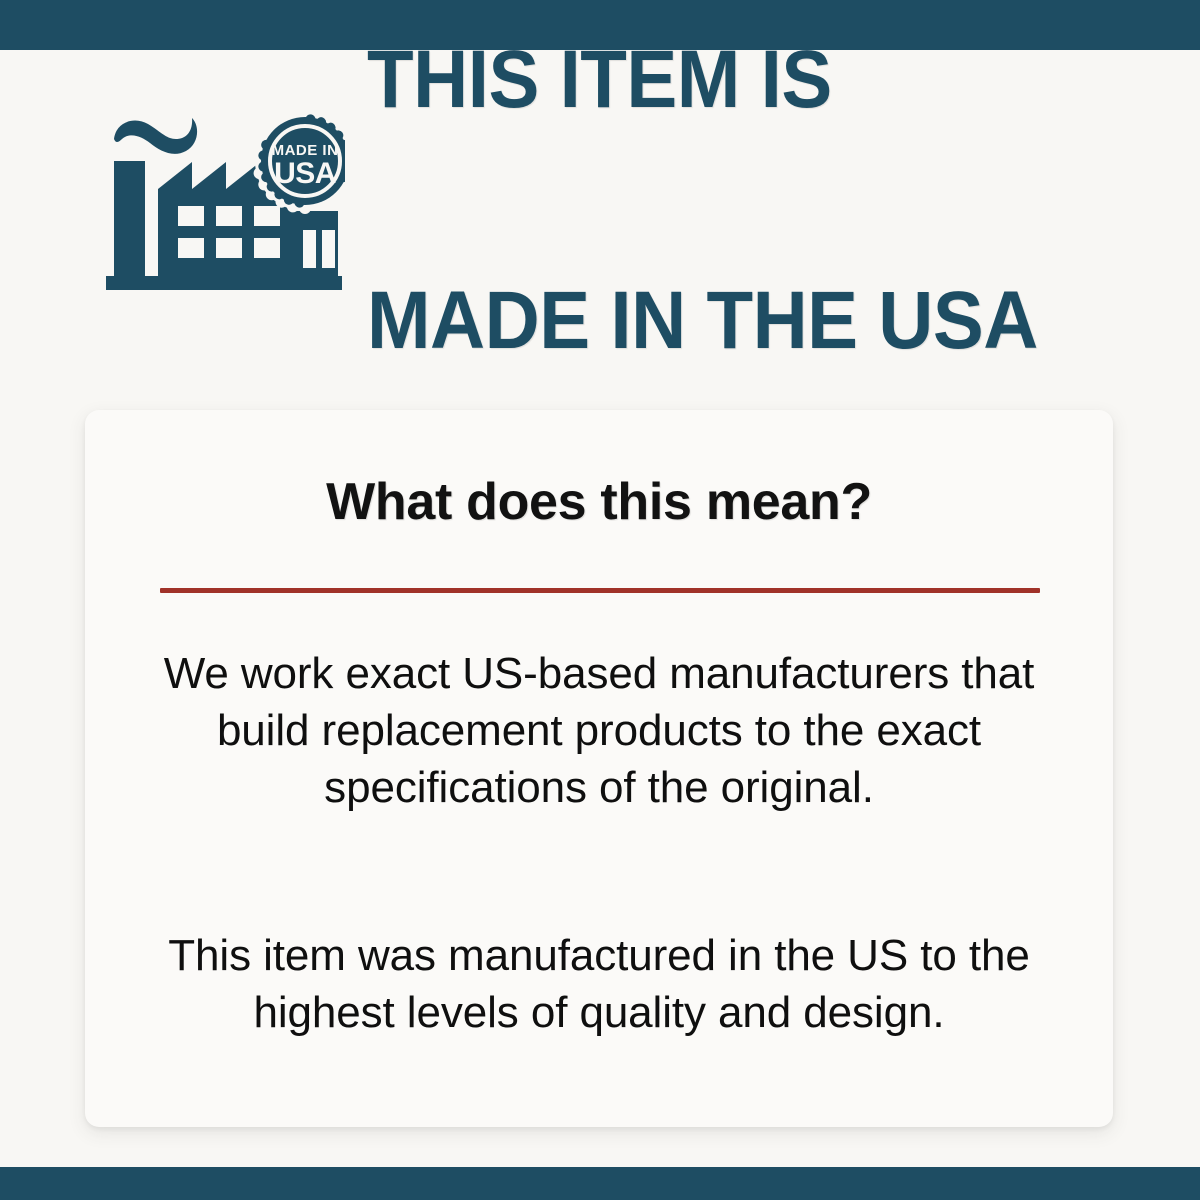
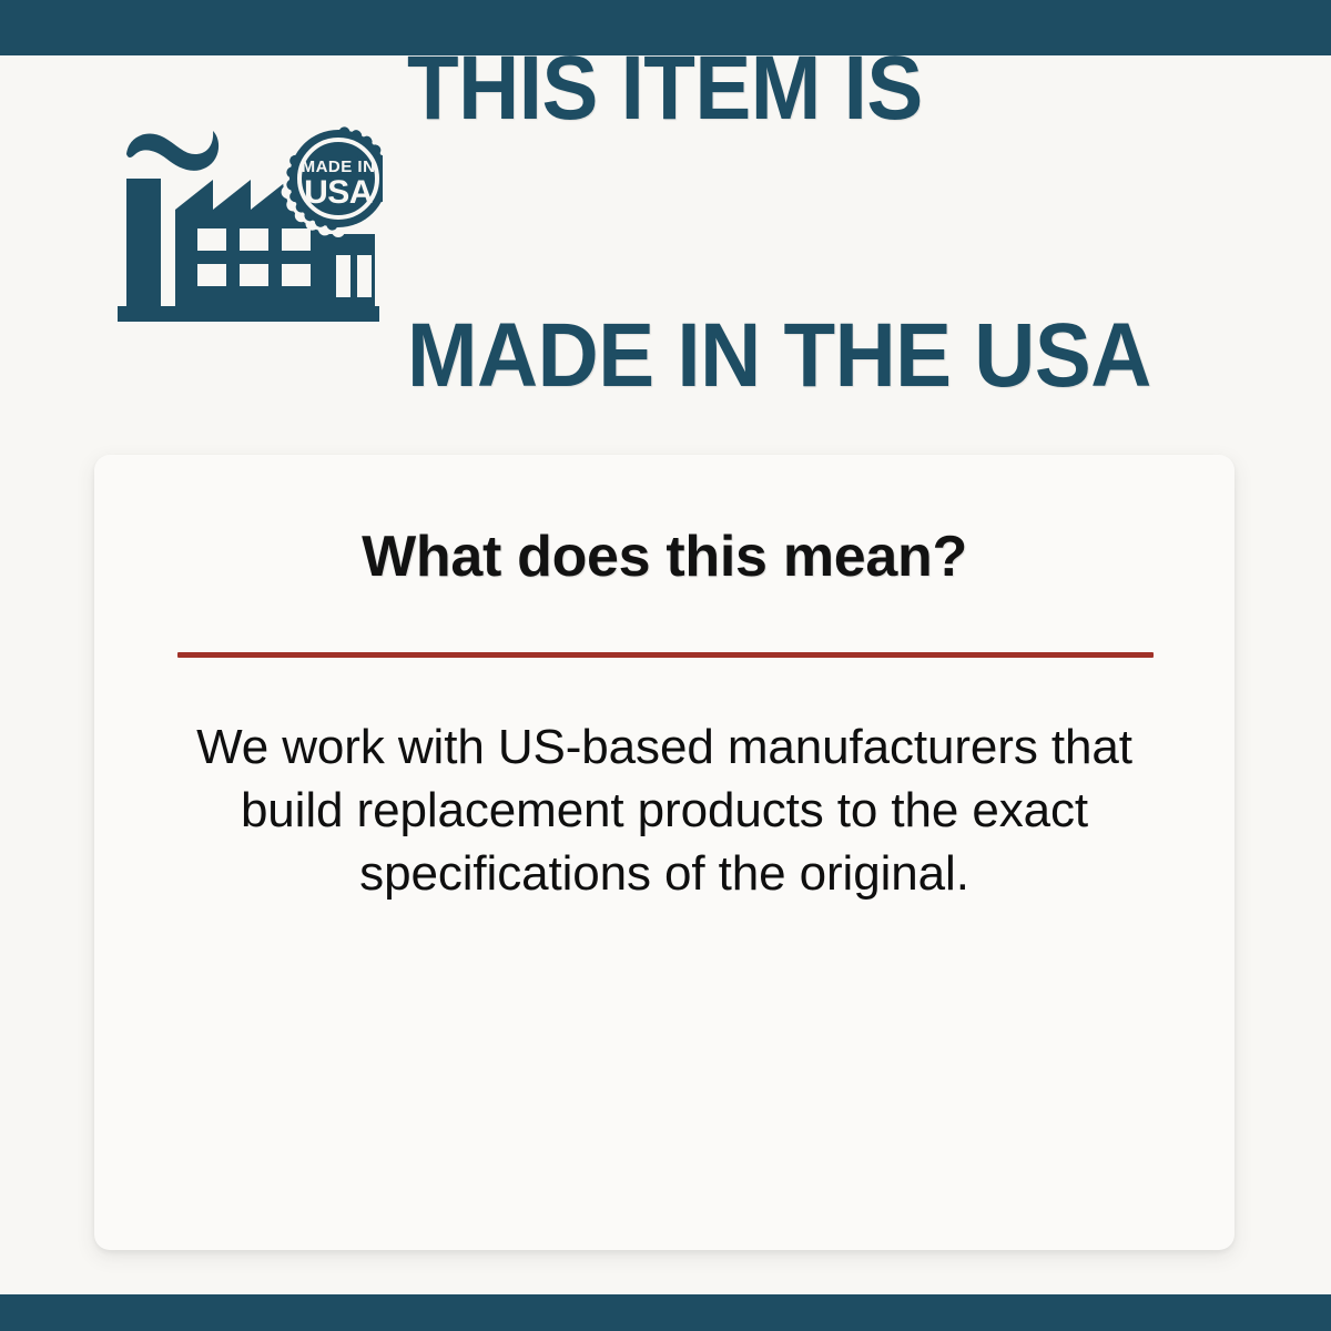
  MADE IN
  USA
  THIS ITEM IS
  MADE IN THE USA
  What does this mean?
- We work exact US-based manufacturers that build replacement products to the exact specifications of the original.
+ We work with US-based manufacturers that build replacement products to the exact specifications of the original.
- This item was manufactured in the US to the highest levels of quality and design.
